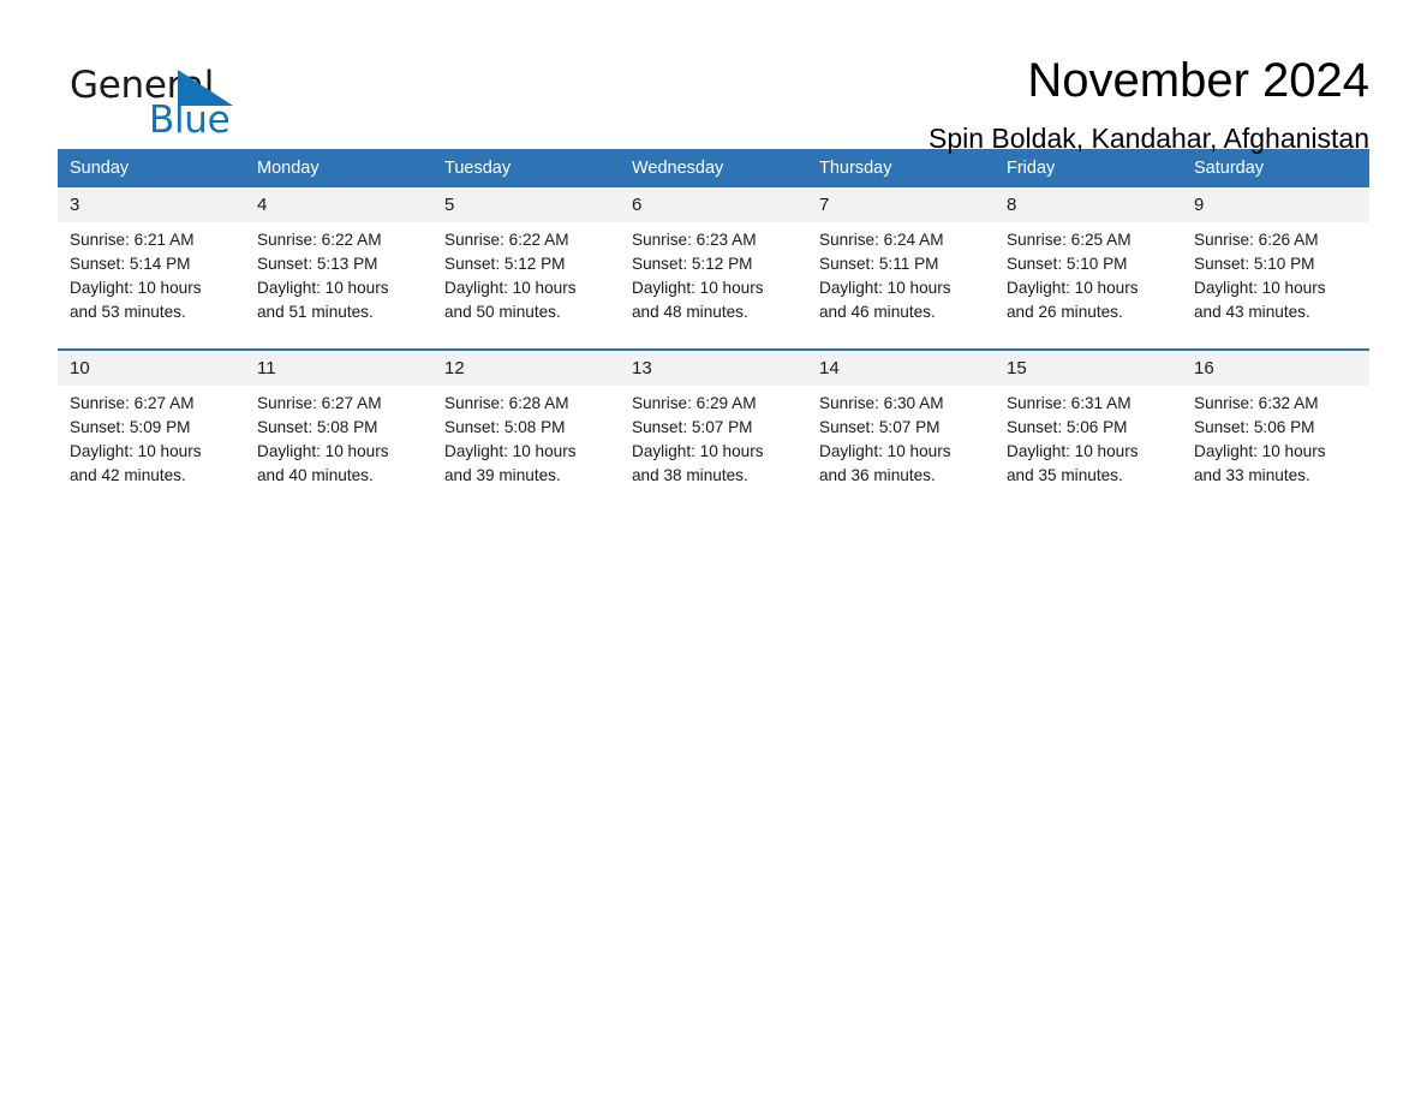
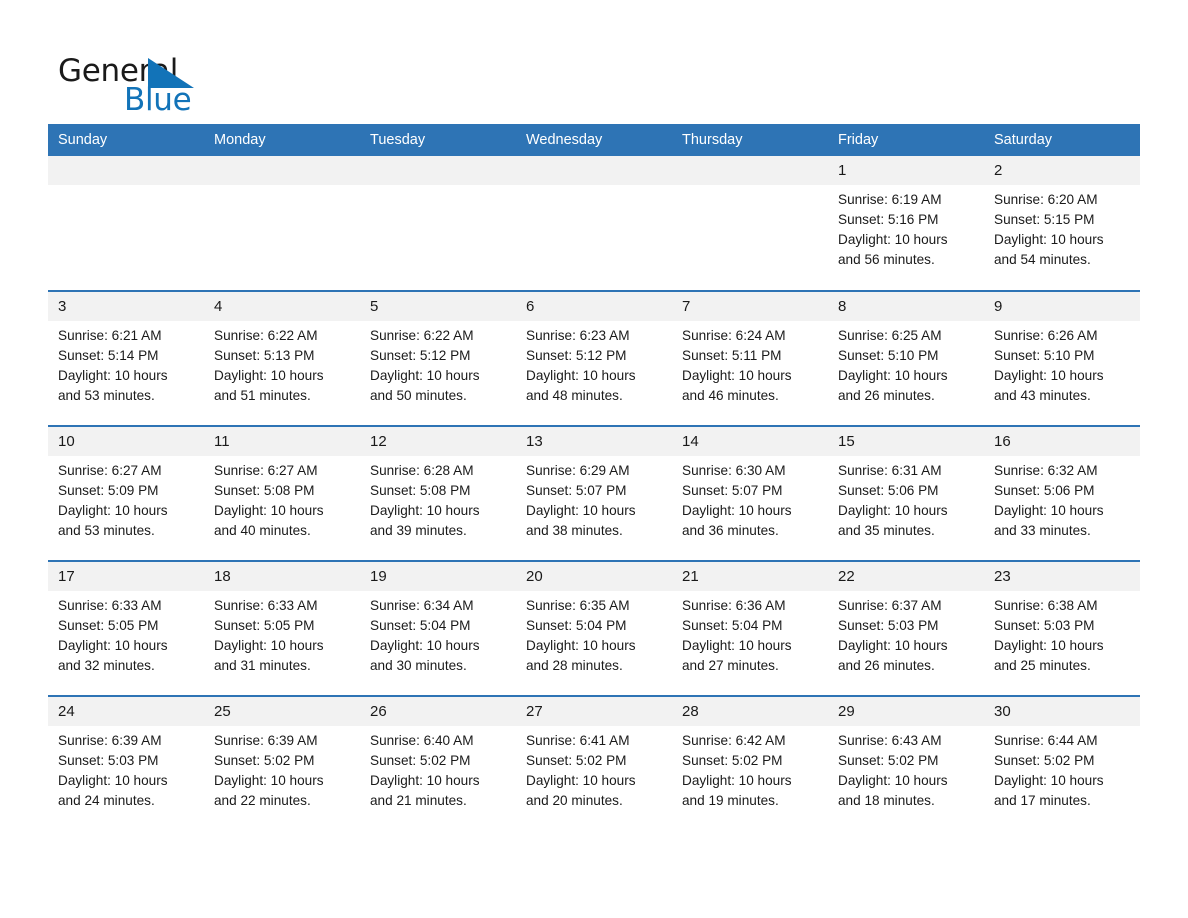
  Generl
  Blue
- November 2024
- Spin Boldak, Kandahar, Afghanistan
  Sunday	Monday	Tuesday	Wednesday	Thursday	Friday	Saturday
+ 					1Sunrise: 6:19 AMSunset: 5:16 PMDaylight: 10 hoursand 56 minutes.	2Sunrise: 6:20 AMSunset: 5:15 PMDaylight: 10 hoursand 54 minutes.
  3Sunrise: 6:21 AMSunset: 5:14 PMDaylight: 10 hoursand 53 minutes.	4Sunrise: 6:22 AMSunset: 5:13 PMDaylight: 10 hoursand 51 minutes.	5Sunrise: 6:22 AMSunset: 5:12 PMDaylight: 10 hoursand 50 minutes.	6Sunrise: 6:23 AMSunset: 5:12 PMDaylight: 10 hoursand 48 minutes.	7Sunrise: 6:24 AMSunset: 5:11 PMDaylight: 10 hoursand 46 minutes.	8Sunrise: 6:25 AMSunset: 5:10 PMDaylight: 10 hoursand 26 minutes.	9Sunrise: 6:26 AMSunset: 5:10 PMDaylight: 10 hoursand 43 minutes.
- 10Sunrise: 6:27 AMSunset: 5:09 PMDaylight: 10 hoursand 42 minutes.	11Sunrise: 6:27 AMSunset: 5:08 PMDaylight: 10 hoursand 40 minutes.	12Sunrise: 6:28 AMSunset: 5:08 PMDaylight: 10 hoursand 39 minutes.	13Sunrise: 6:29 AMSunset: 5:07 PMDaylight: 10 hoursand 38 minutes.	14Sunrise: 6:30 AMSunset: 5:07 PMDaylight: 10 hoursand 36 minutes.	15Sunrise: 6:31 AMSunset: 5:06 PMDaylight: 10 hoursand 35 minutes.	16Sunrise: 6:32 AMSunset: 5:06 PMDaylight: 10 hoursand 33 minutes.
+ 10Sunrise: 6:27 AMSunset: 5:09 PMDaylight: 10 hoursand 53 minutes.	11Sunrise: 6:27 AMSunset: 5:08 PMDaylight: 10 hoursand 40 minutes.	12Sunrise: 6:28 AMSunset: 5:08 PMDaylight: 10 hoursand 39 minutes.	13Sunrise: 6:29 AMSunset: 5:07 PMDaylight: 10 hoursand 38 minutes.	14Sunrise: 6:30 AMSunset: 5:07 PMDaylight: 10 hoursand 36 minutes.	15Sunrise: 6:31 AMSunset: 5:06 PMDaylight: 10 hoursand 35 minutes.	16Sunrise: 6:32 AMSunset: 5:06 PMDaylight: 10 hoursand 33 minutes.
+ 17Sunrise: 6:33 AMSunset: 5:05 PMDaylight: 10 hoursand 32 minutes.	18Sunrise: 6:33 AMSunset: 5:05 PMDaylight: 10 hoursand 31 minutes.	19Sunrise: 6:34 AMSunset: 5:04 PMDaylight: 10 hoursand 30 minutes.	20Sunrise: 6:35 AMSunset: 5:04 PMDaylight: 10 hoursand 28 minutes.	21Sunrise: 6:36 AMSunset: 5:04 PMDaylight: 10 hoursand 27 minutes.	22Sunrise: 6:37 AMSunset: 5:03 PMDaylight: 10 hoursand 26 minutes.	23Sunrise: 6:38 AMSunset: 5:03 PMDaylight: 10 hoursand 25 minutes.
+ 24Sunrise: 6:39 AMSunset: 5:03 PMDaylight: 10 hoursand 24 minutes.	25Sunrise: 6:39 AMSunset: 5:02 PMDaylight: 10 hoursand 22 minutes.	26Sunrise: 6:40 AMSunset: 5:02 PMDaylight: 10 hoursand 21 minutes.	27Sunrise: 6:41 AMSunset: 5:02 PMDaylight: 10 hoursand 20 minutes.	28Sunrise: 6:42 AMSunset: 5:02 PMDaylight: 10 hoursand 19 minutes.	29Sunrise: 6:43 AMSunset: 5:02 PMDaylight: 10 hoursand 18 minutes.	30Sunrise: 6:44 AMSunset: 5:02 PMDaylight: 10 hoursand 17 minutes.
